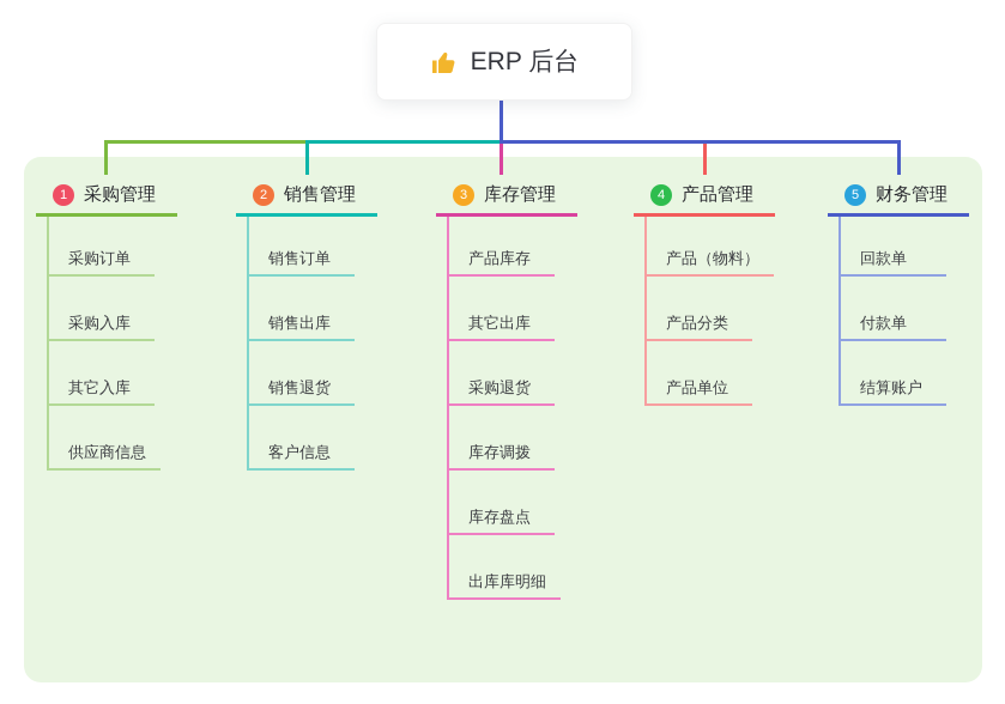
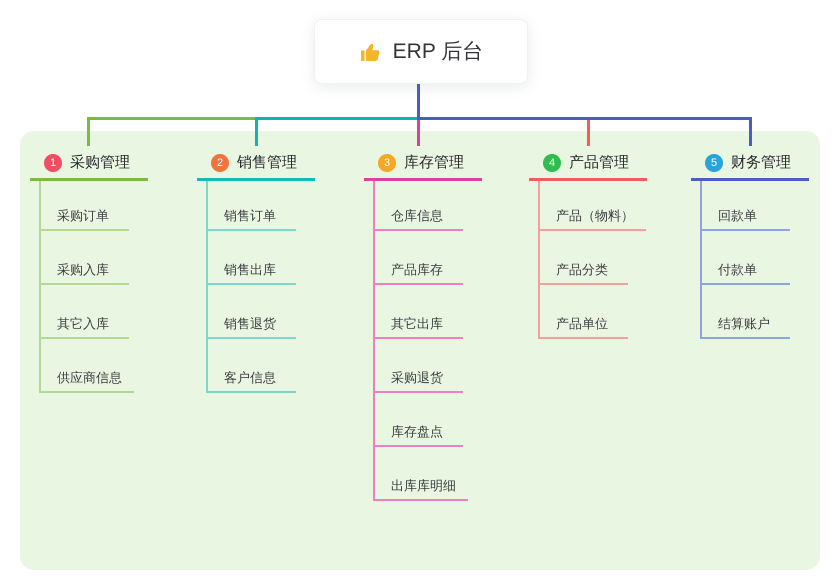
  ERP 后台
  1
  采购管理
  采购订单
  采购入库
  其它入库
  供应商信息
  2
  销售管理
  销售订单
  销售出库
  销售退货
  客户信息
  3
  库存管理
+ 仓库信息
  产品库存
  其它出库
  采购退货
- 库存调拨
  库存盘点
  出库库明细
  4
  产品管理
  产品（物料）
  产品分类
  产品单位
  5
  财务管理
  回款单
  付款单
  结算账户
